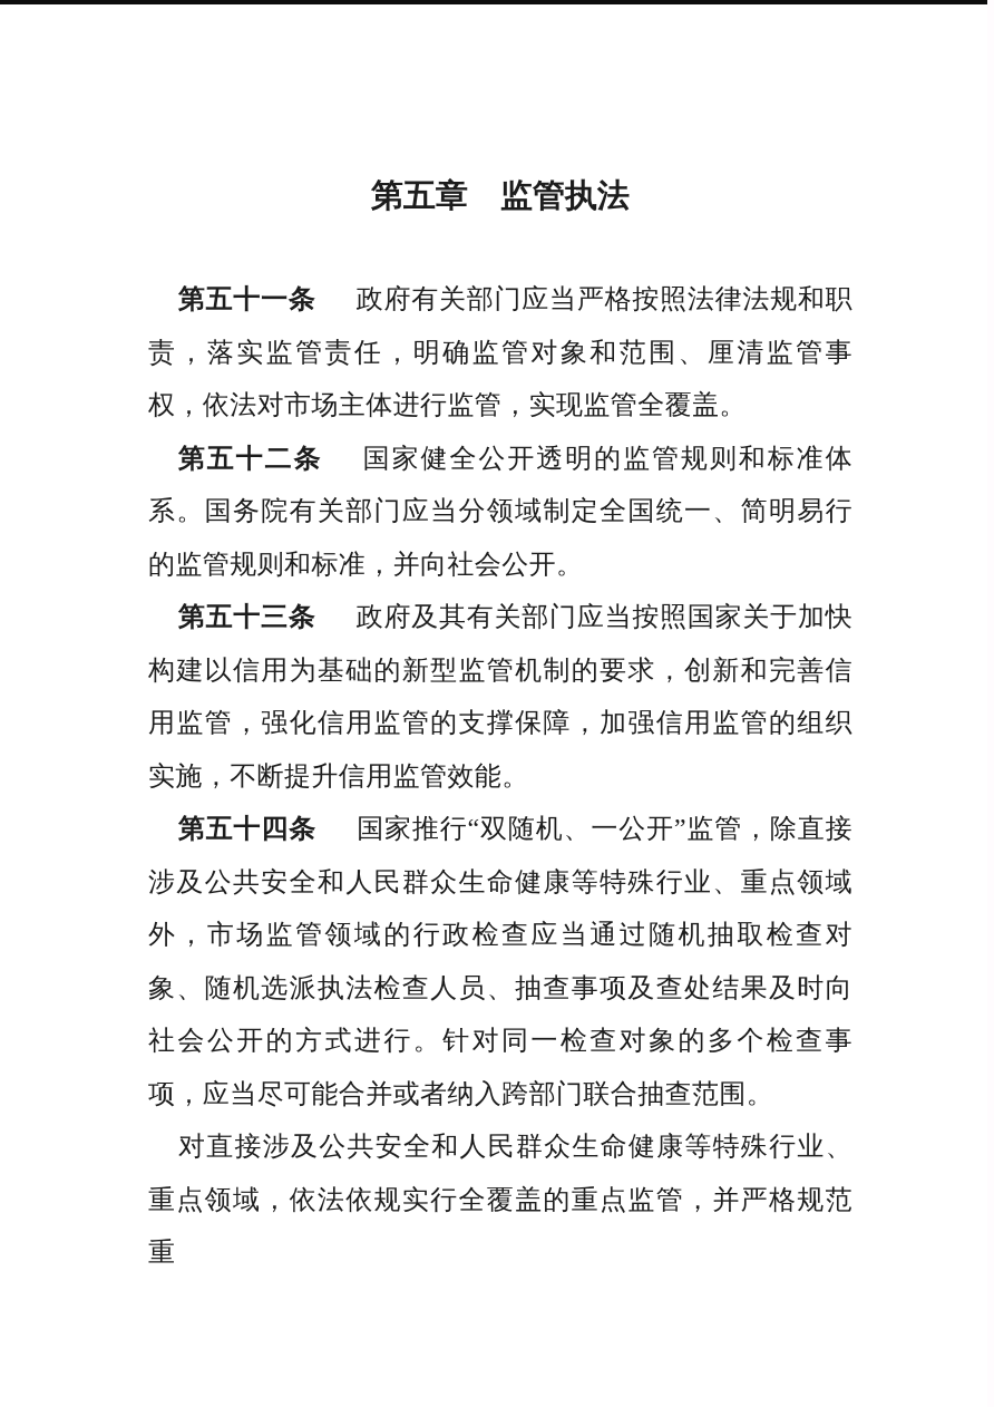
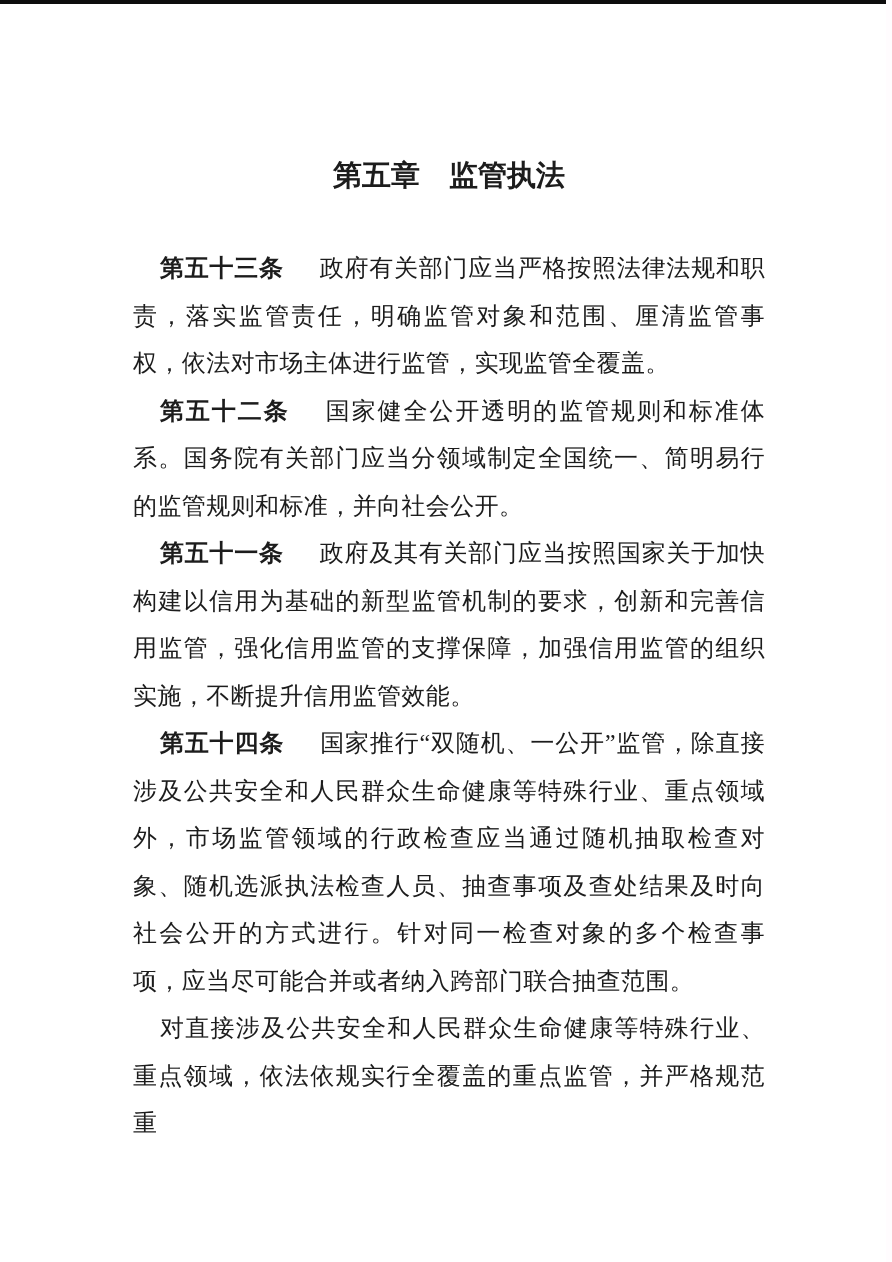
  第五章 监管执法
- 第五十一条 政府有关部门应当严格按照法律法规和职责，落实监管责任，明确监管对象和范围、厘清监管事权，依法对市场主体进行监管，实现监管全覆盖。
+ 第五十三条 政府有关部门应当严格按照法律法规和职责，落实监管责任，明确监管对象和范围、厘清监管事权，依法对市场主体进行监管，实现监管全覆盖。
  第五十二条 国家健全公开透明的监管规则和标准体系。国务院有关部门应当分领域制定全国统一、简明易行的监管规则和标准，并向社会公开。
- 第五十三条 政府及其有关部门应当按照国家关于加快构建以信用为基础的新型监管机制的要求，创新和完善信用监管，强化信用监管的支撑保障，加强信用监管的组织实施，不断提升信用监管效能。
+ 第五十一条 政府及其有关部门应当按照国家关于加快构建以信用为基础的新型监管机制的要求，创新和完善信用监管，强化信用监管的支撑保障，加强信用监管的组织实施，不断提升信用监管效能。
  第五十四条 国家推行“双随机、一公开”监管，除直接涉及公共安全和人民群众生命健康等特殊行业、重点领域外，市场监管领域的行政检查应当通过随机抽取检查对象、随机选派执法检查人员、抽查事项及查处结果及时向社会公开的方式进行。针对同一检查对象的多个检查事项，应当尽可能合并或者纳入跨部门联合抽查范围。
  对直接涉及公共安全和人民群众生命健康等特殊行业、重点领域，依法依规实行全覆盖的重点监管，并严格规范重
